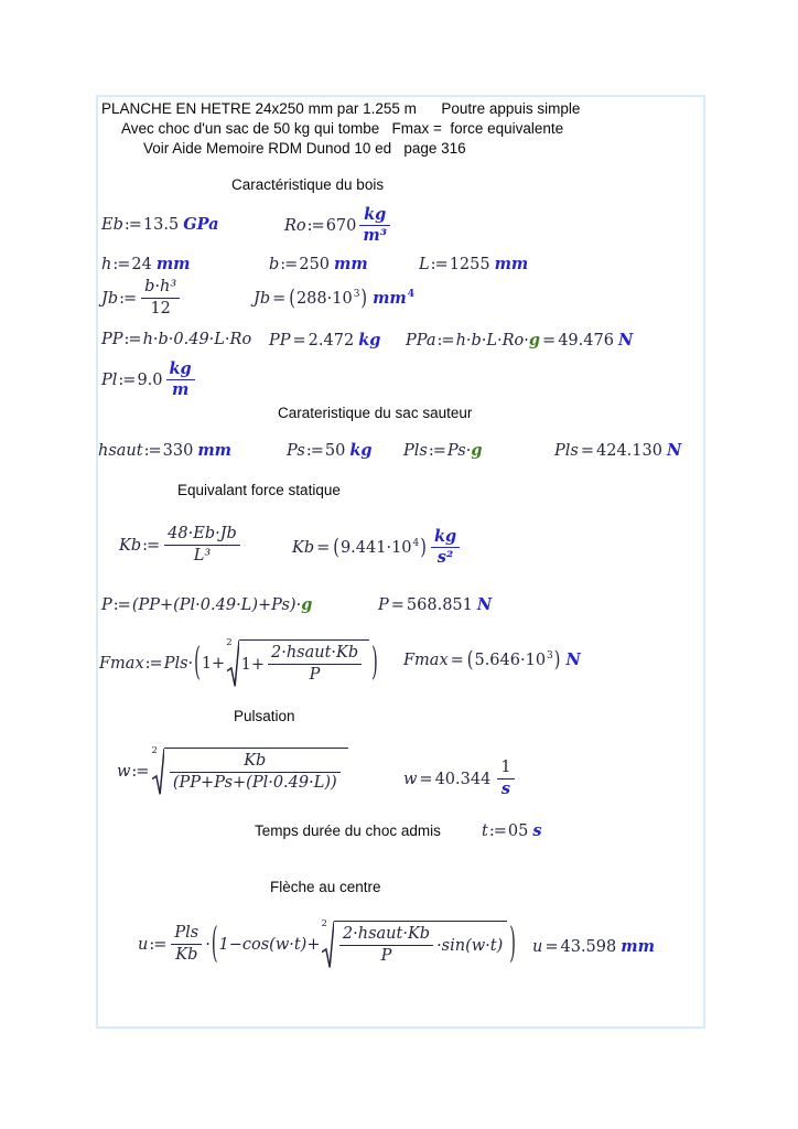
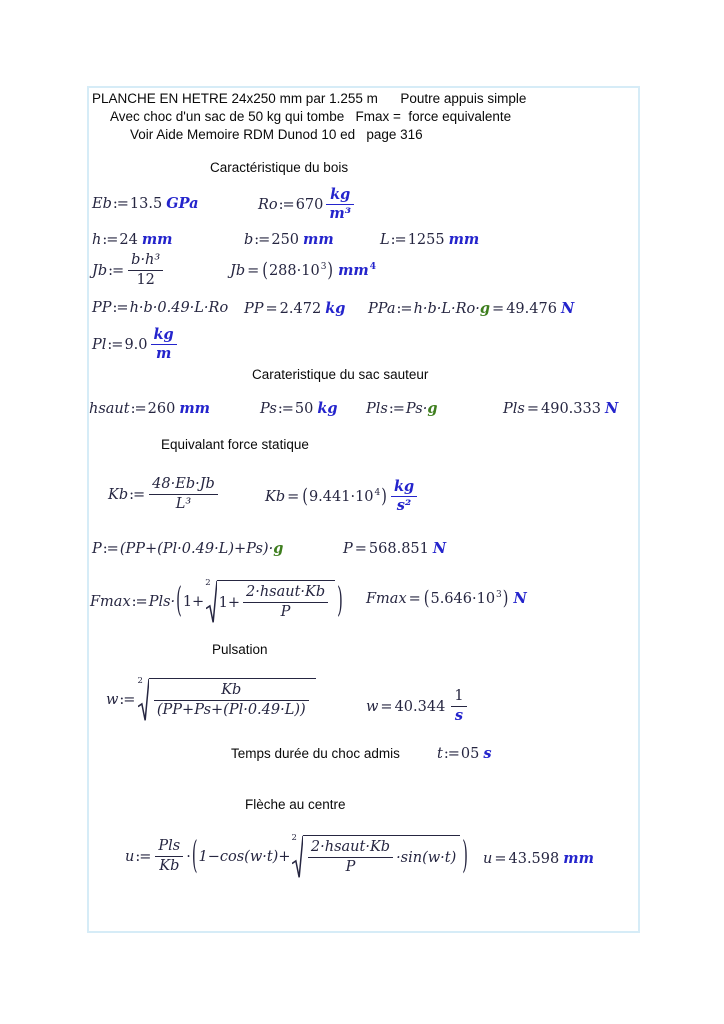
  PLANCHE EN HETRE 24x250 mm par 1.255 m Poutre appuis simple
  Avec choc d'un sac de 50 kg qui tombe Fmax = force equivalente
  Voir Aide Memoire RDM Dunod 10 ed page 316
  Caractéristique du bois
  Eb:= 13.5 GPa
  Ro:= 670
  kg
  m³
  h:= 24 mm
  b:= 250 mm
  L:= 1255 mm
  Jb:=
  b·h³
  12
  Jb = (288·103) mm4
  PP:= h·b·0.49·L·Ro
  PP = 2.472 kg
  PPa:= h·b·L·Ro·g = 49.476 N
  Pl:= 9.0
  kg
  m
  Carateristique du sac sauteur
- hsaut:= 330 mm
+ hsaut:= 260 mm
  Ps:= 50 kg
  Pls:= Ps·g
- Pls = 424.130 N
+ Pls = 490.333 N
  Equivalant force statique
  Kb:=
  48·Eb·Jb
  L³
  Kb = (9.441·104)
  kg
  s²
  P:= (PP+(Pl·0.49·L)+Ps)·g
  P = 568.851 N
  Fmax:= Pls·(1+
  2
  1+
  2·hsaut·Kb
  P
  )
  Fmax = (5.646·103) N
  Pulsation
  w:=
  2
  Kb
  (PP+Ps+(Pl·0.49·L))
  w = 40.344
  1
  s
  Temps durée du choc admis
  t:= 05 s
  Flèche au centre
  u:=
  Pls
  Kb
  ·(1−cos(w·t)+
  2
  2·hsaut·Kb
  P
  ·sin(w·t)
  )
  u = 43.598 mm
